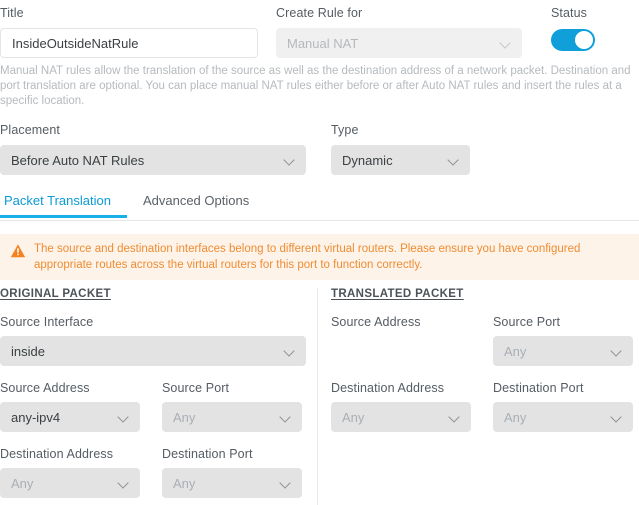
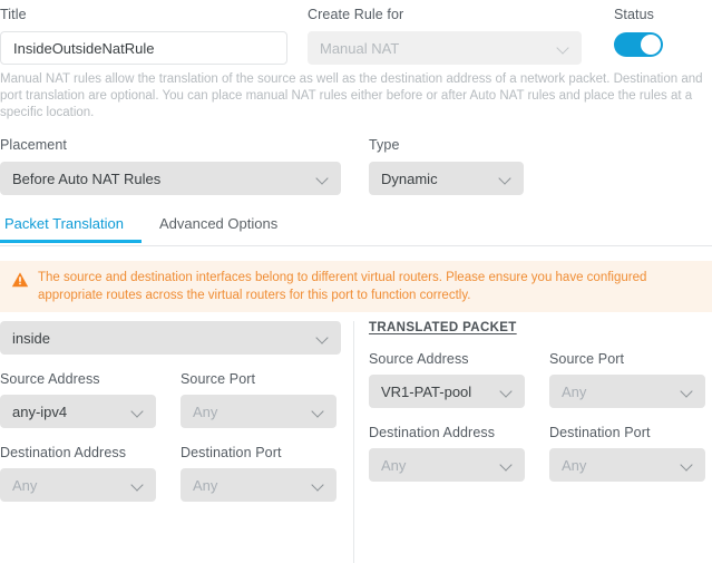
  Title
  InsideOutsideNatRule
  Create Rule for
  Manual NAT
  Status
- Manual NAT rules allow the translation of the source as well as the destination address of a network packet. Destination and port translation are optional. You can place manual NAT rules either before or after Auto NAT rules and insert the rules at a specific location.
+ Manual NAT rules allow the translation of the source as well as the destination address of a network packet. Destination and port translation are optional. You can place manual NAT rules either before or after Auto NAT rules and place the rules at a specific location.
  Placement
  Before Auto NAT Rules
  Type
  Dynamic
  Packet Translation
  Advanced Options
  The source and destination interfaces belong to different virtual routers. Please ensure you have configured appropriate routes across the virtual routers for this port to function correctly.
- ORIGINAL PACKET
- Source Interface
  inside
  Source Address
  any-ipv4
  Source Port
  Any
  Destination Address
  Any
  Destination Port
  Any
  TRANSLATED PACKET
  Source Address
+ VR1-PAT-pool
  Source Port
  Any
  Destination Address
  Any
  Destination Port
  Any
